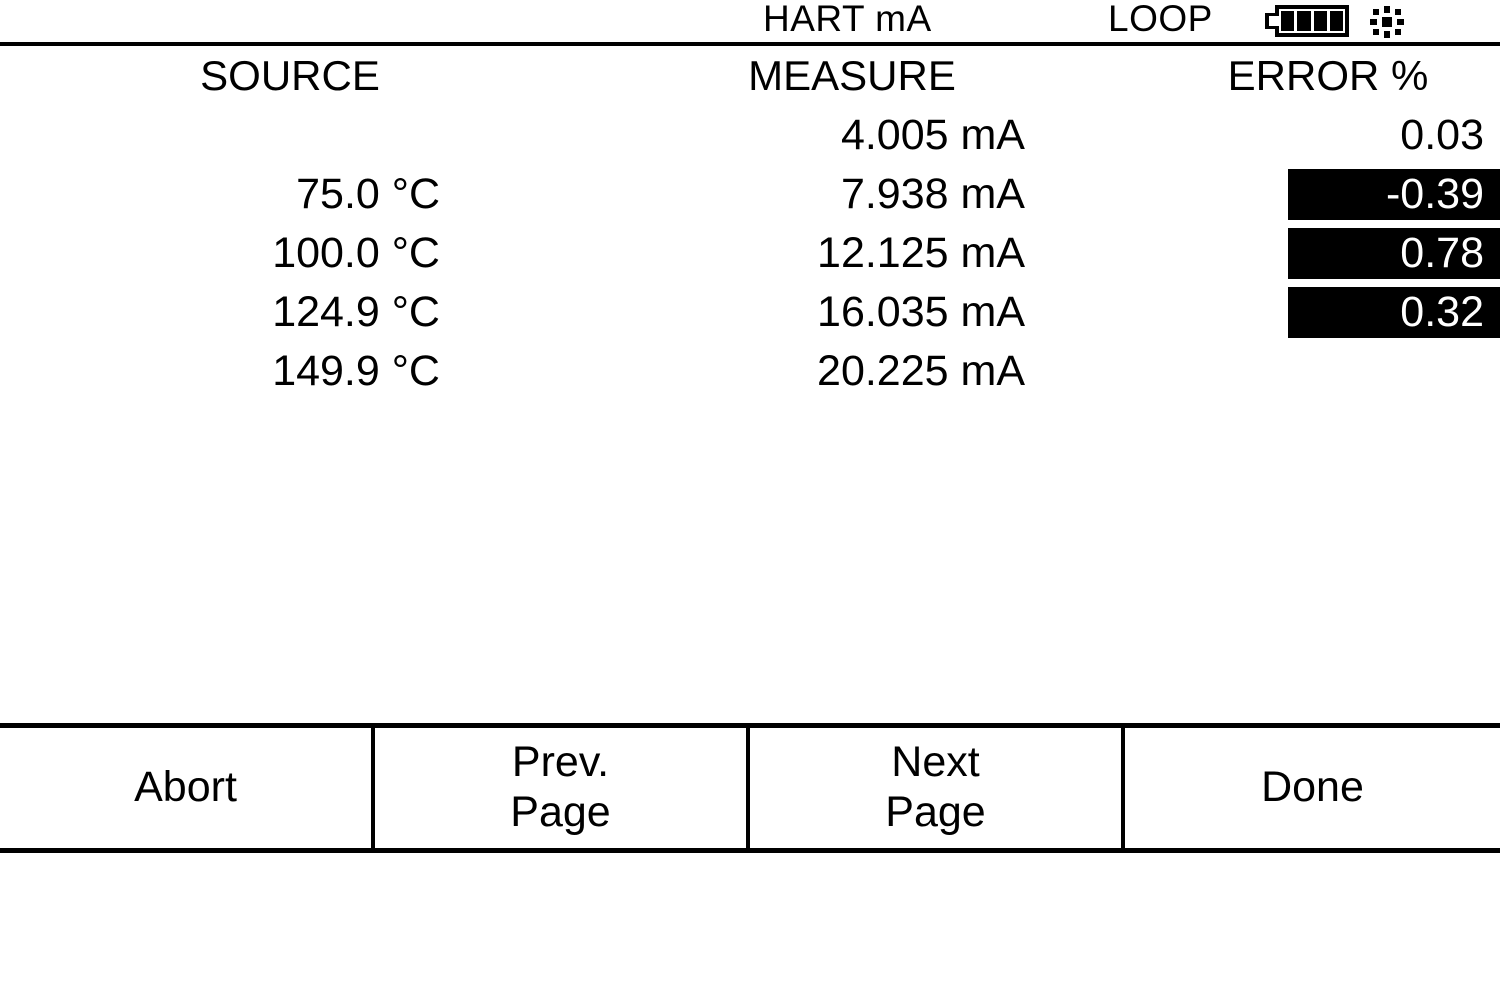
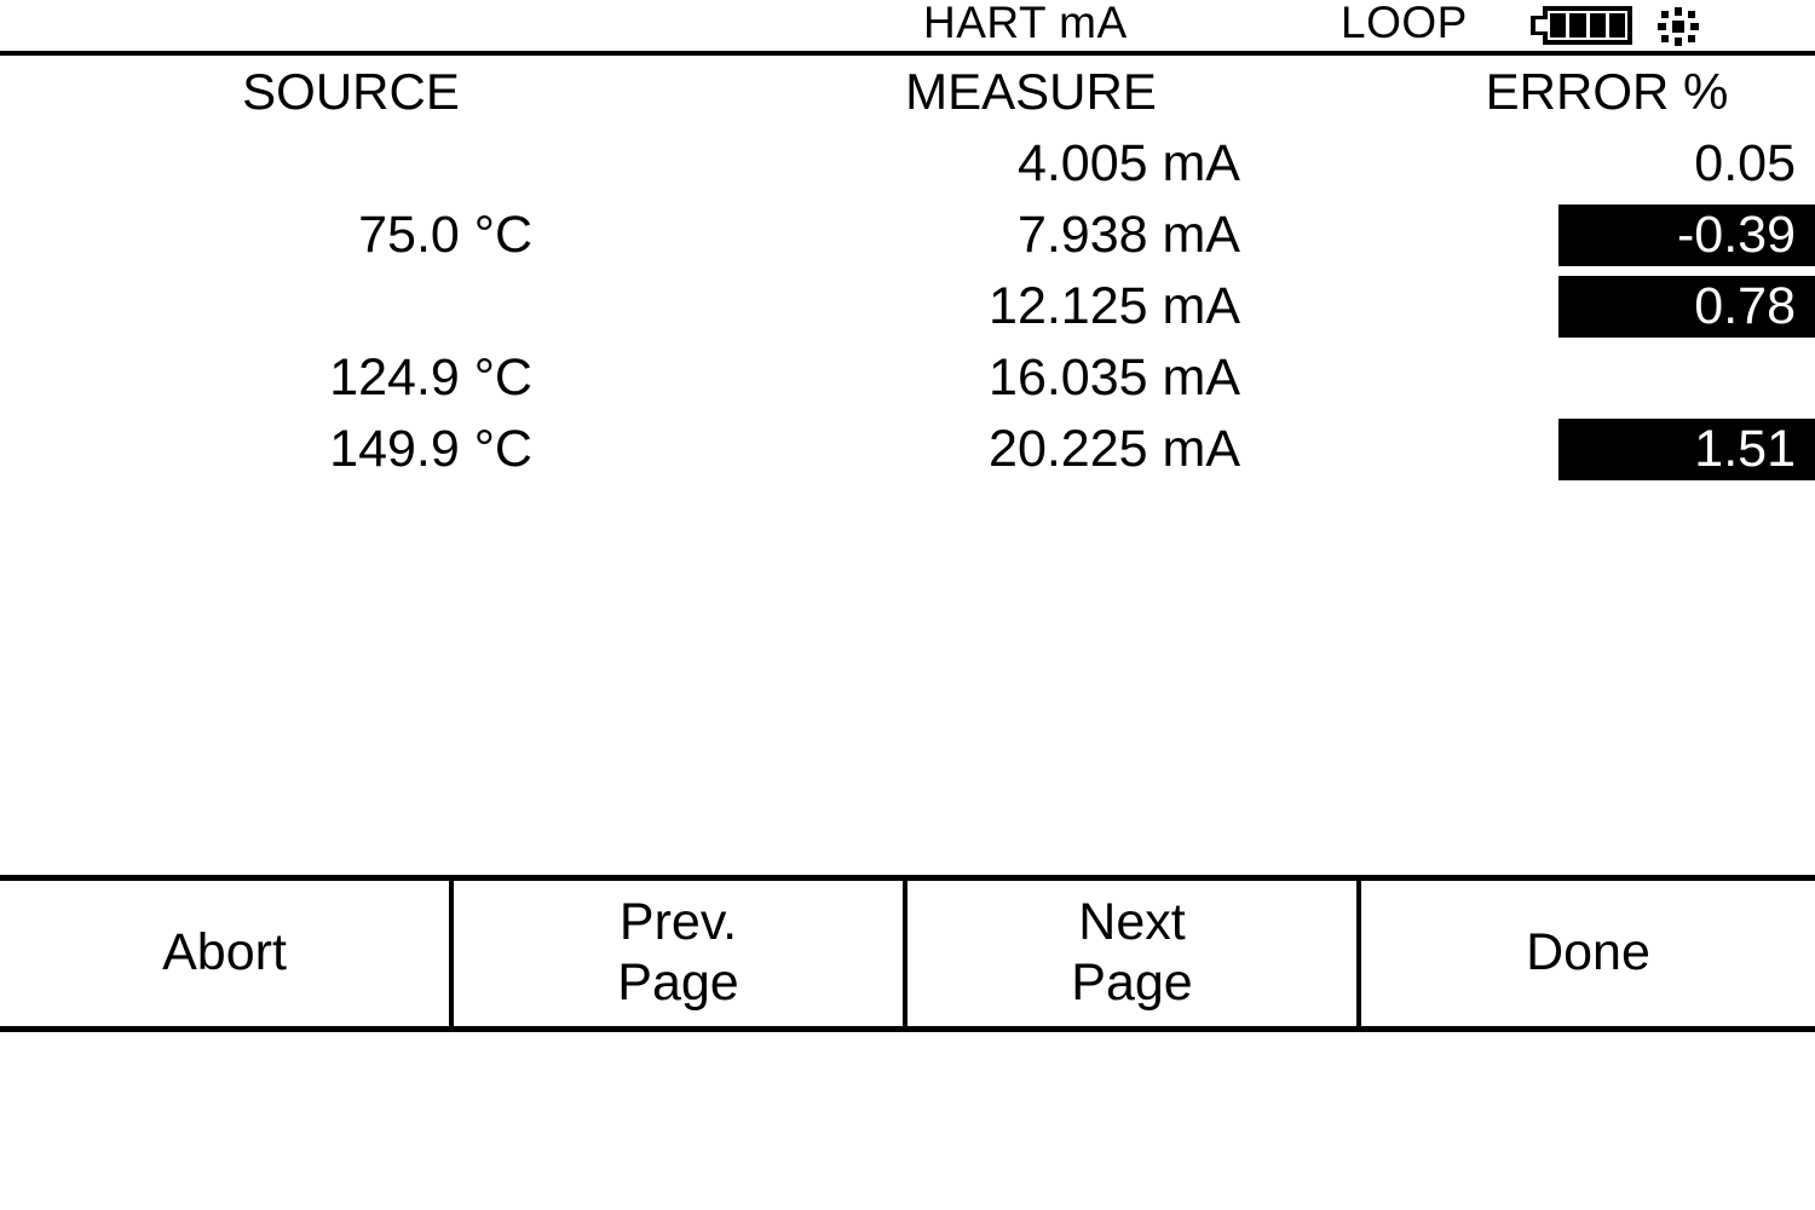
  HART mA
  LOOP
  SOURCE
  MEASURE
  ERROR %
  4.005 mA
- 0.03
+ 0.05
  75.0 °C
  7.938 mA
  -0.39
- 100.0 °C
  12.125 mA
  0.78
  124.9 °C
  16.035 mA
- 0.32
  149.9 °C
  20.225 mA
+ 1.51
  Abort
  Prev.
  Page
  Next
  Page
  Done
